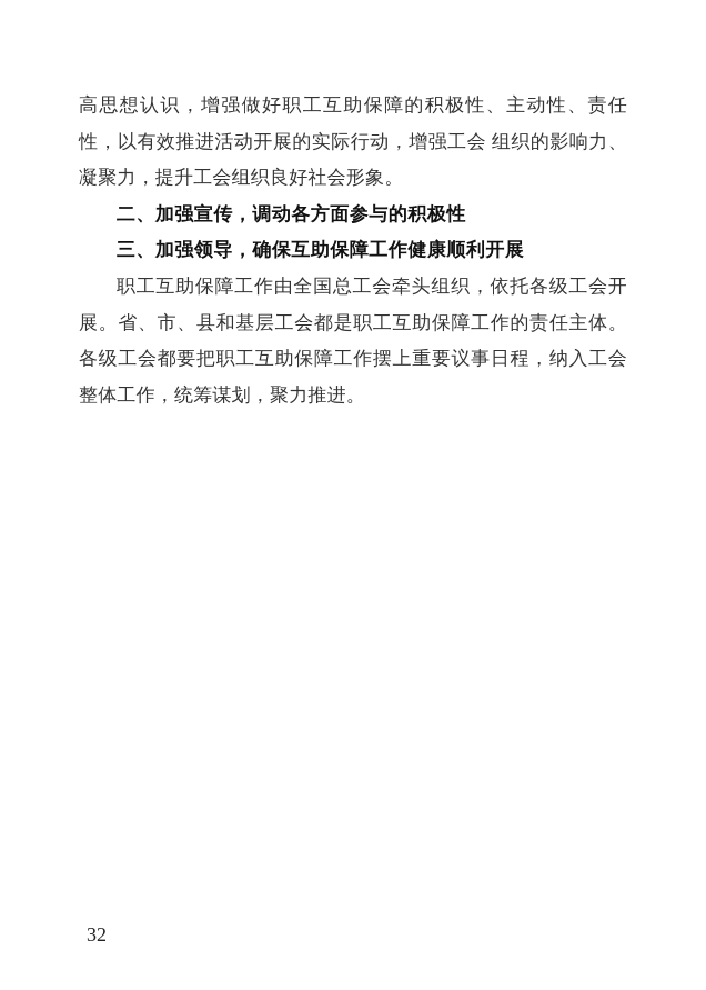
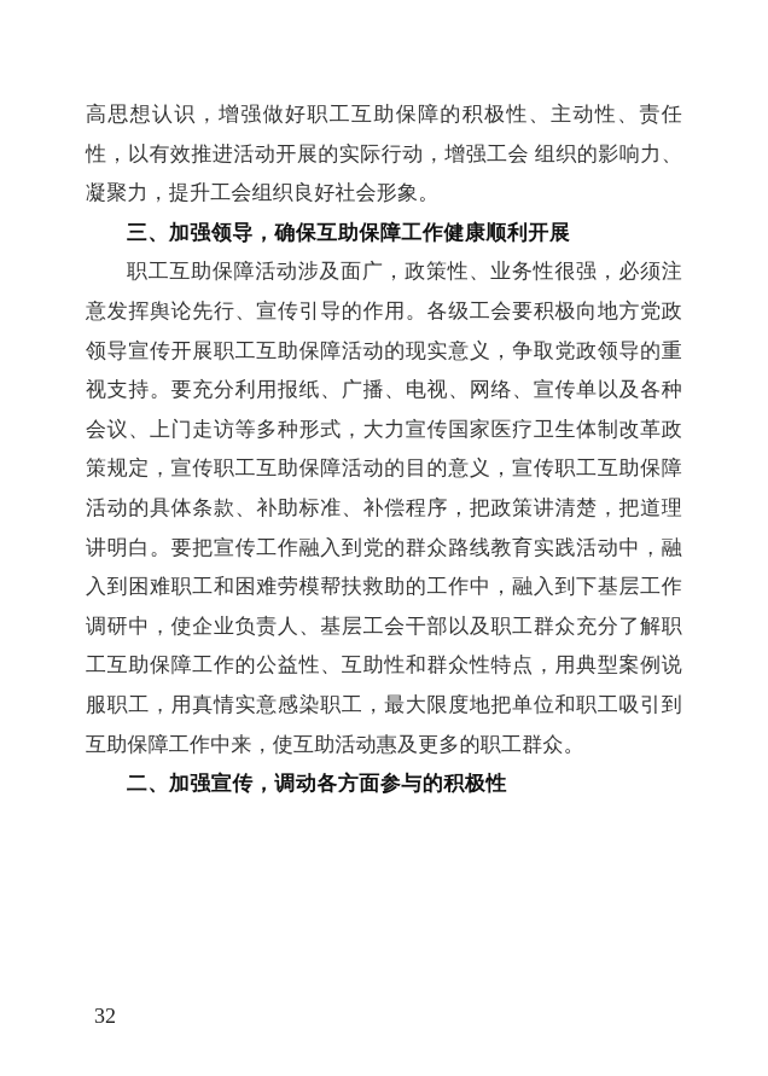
  高思想认识，增强做好职工互助保障的积极性、主动性、责任性，以有效推进活动开展的实际行动，增强工会 组织的影响力、凝聚力，提升工会组织良好社会形象。
- 二、加强宣传，调动各方面参与的积极性
+ 三、加强领导，确保互助保障工作健康顺利开展
+ 职工互助保障活动涉及面广，政策性、业务性很强，必须注意发挥舆论先行、宣传引导的作用。各级工会要积极向地方党政领导宣传开展职工互助保障活动的现实意义，争取党政领导的重视支持。要充分利用报纸、广播、电视、网络、宣传单以及各种会议、上门走访等多种形式，大力宣传国家医疗卫生体制改革政策规定，宣传职工互助保障活动的目的意义，宣传职工互助保障活动的具体条款、补助标准、补偿程序，把政策讲清楚，把道理讲明白。要把宣传工作融入到党的群众路线教育实践活动中，融入到困难职工和困难劳模帮扶救助的工作中，融入到下基层工作调研中，使企业负责人、基层工会干部以及职工群众充分了解职工互助保障工作的公益性、互助性和群众性特点，用典型案例说服职工，用真情实意感染职工，最大限度地把单位和职工吸引到互助保障工作中来，使互助活动惠及更多的职工群众。
- 三、加强领导，确保互助保障工作健康顺利开展
+ 二、加强宣传，调动各方面参与的积极性
- 职工互助保障工作由全国总工会牵头组织，依托各级工会开展。省、市、县和基层工会都是职工互助保障工作的责任主体。各级工会都要把职工互助保障工作摆上重要议事日程，纳入工会整体工作，统筹谋划，聚力推进。
  32
